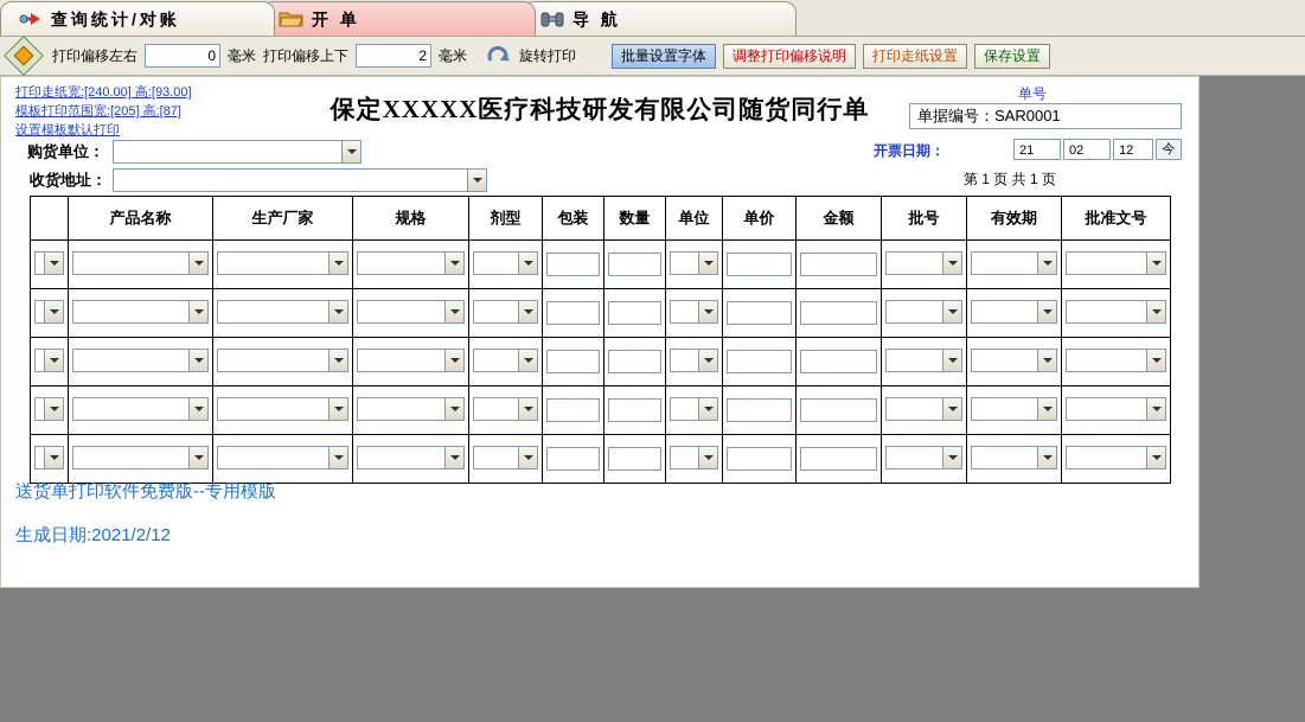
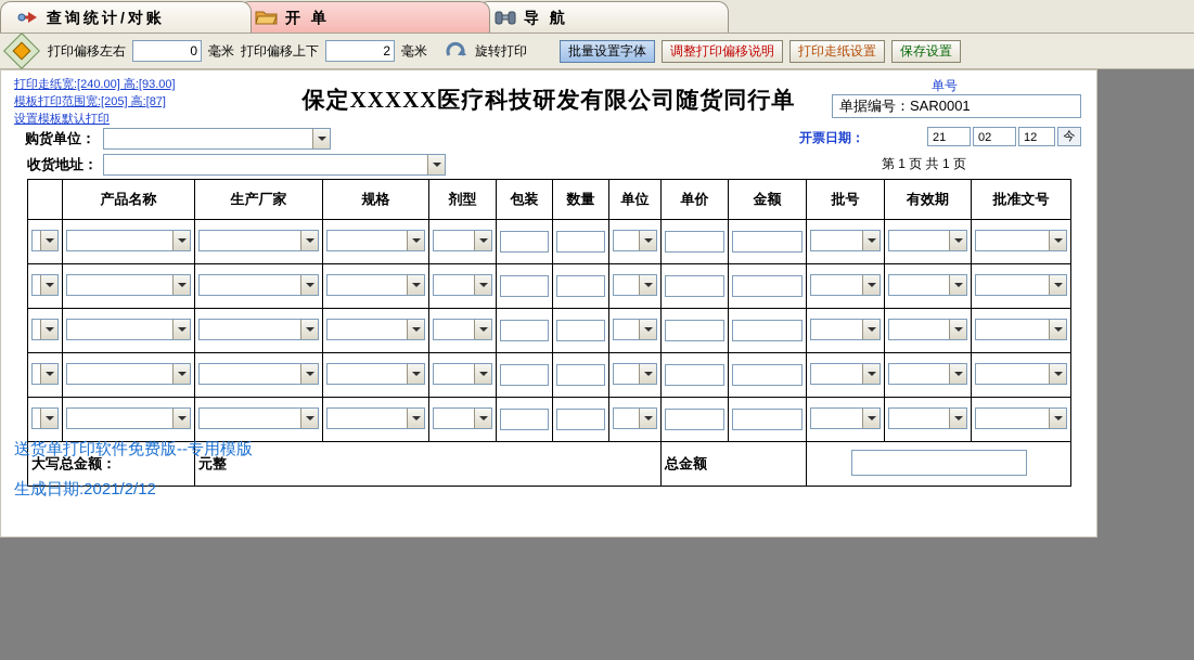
  查询统计/对账
  开 单
  导 航
  打印偏移左右
  0
  毫米
  打印偏移上下
  2
  毫米
  旋转打印
  批量设置字体
  调整打印偏移说明
  打印走纸设置
  保存设置
  打印走纸宽:[240.00] 高:[93.00]
  模板打印范围宽:[205] 高:[87]
  设置模板默认打印
  保定XXXXX医疗科技研发有限公司随货同行单
  单号
  单据编号：SAR0001
  购货单位：
  收货地址：
  开票日期：
  21
  02
  12
  今
  第 1 页 共 1 页
  	产品名称	生产厂家	规格	剂型	包装	数量	单位	单价	金额	批号	有效期	批准文号
+ 大写总金额：	元整	总金额
  送货单打印软件免费版--专用模版
  生成日期:2021/2/12
